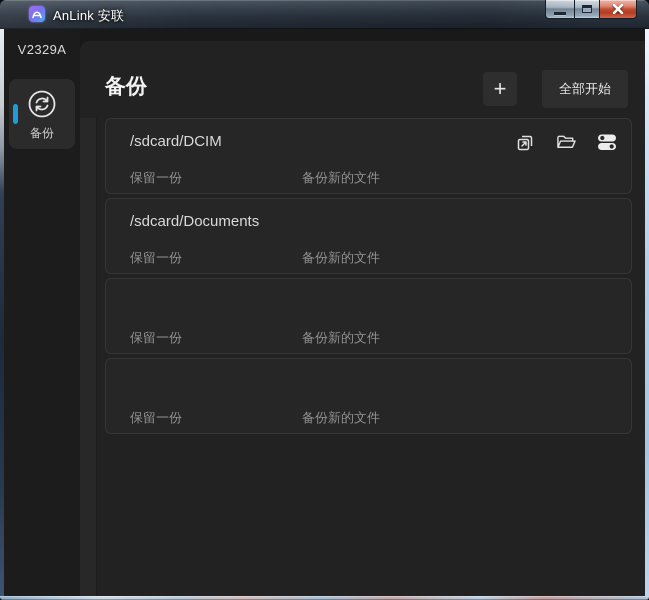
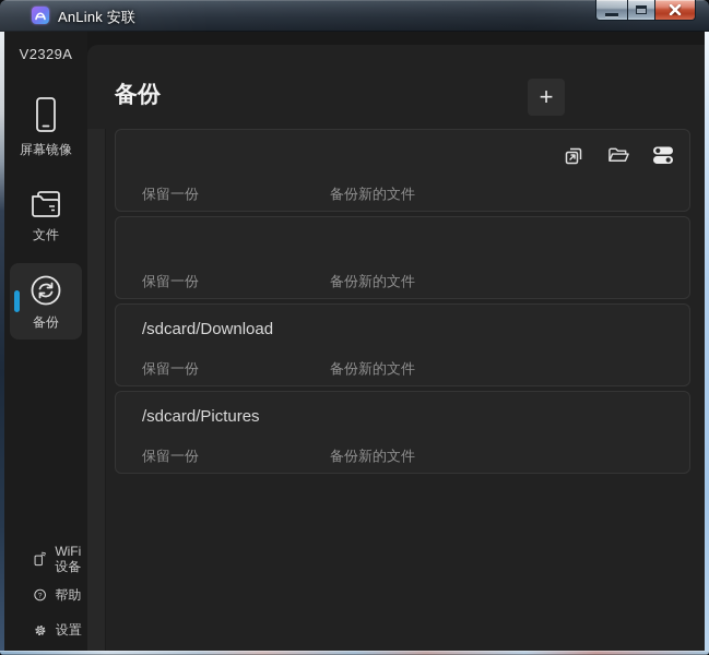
  V2329A
+ 屏幕镜像
+ 文件
  备份
+ WiFi设备
+ 帮助
+ 设置
  备份
  +
- 全部开始
- /sdcard/DCIM
  保留一份
  备份新的文件
- /sdcard/Documents
  保留一份
  备份新的文件
+ /sdcard/Download
  保留一份
  备份新的文件
+ /sdcard/Pictures
  保留一份
  备份新的文件
